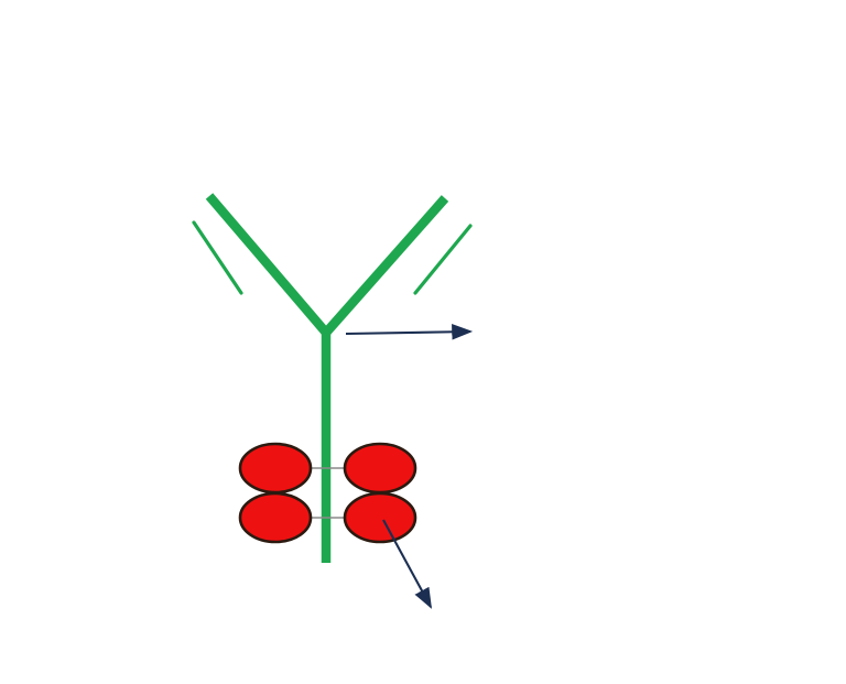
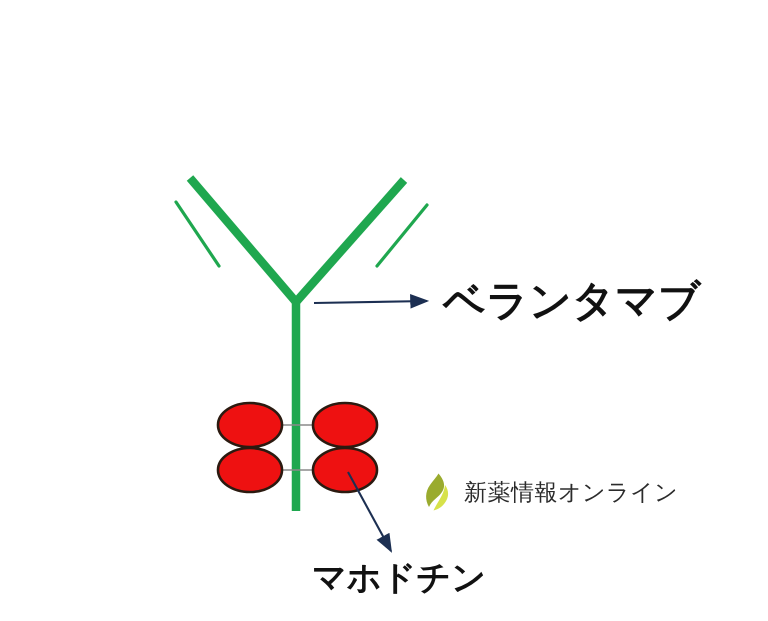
+ ベランタマブ
+ マホドチン
+ 新薬情報オンライン
